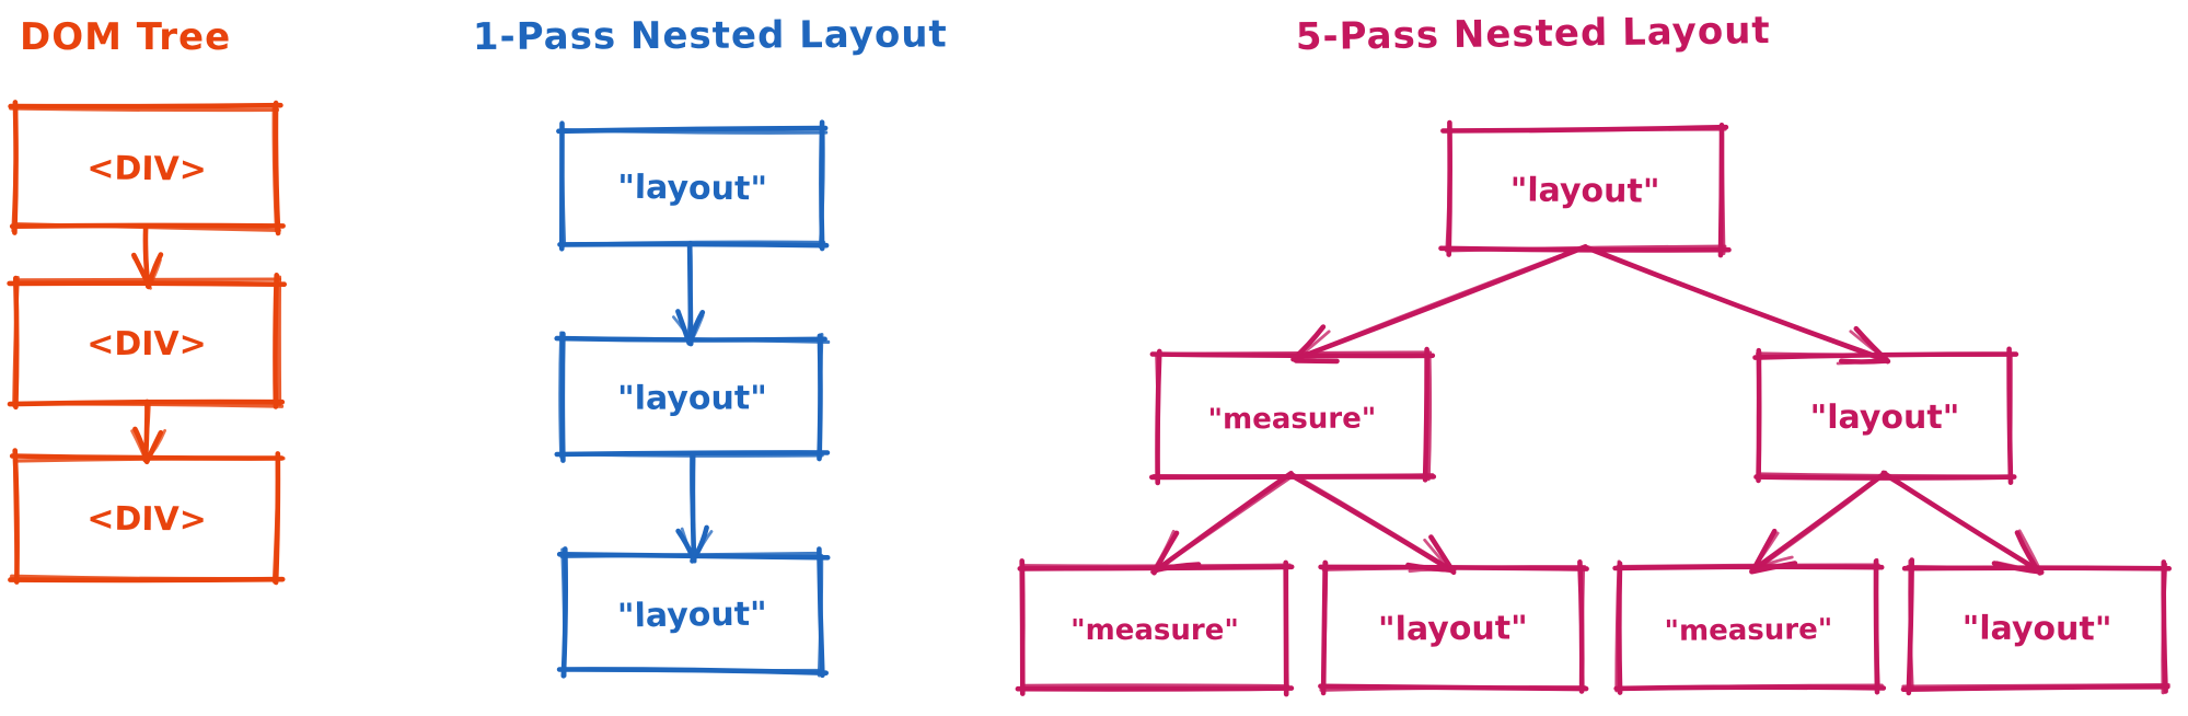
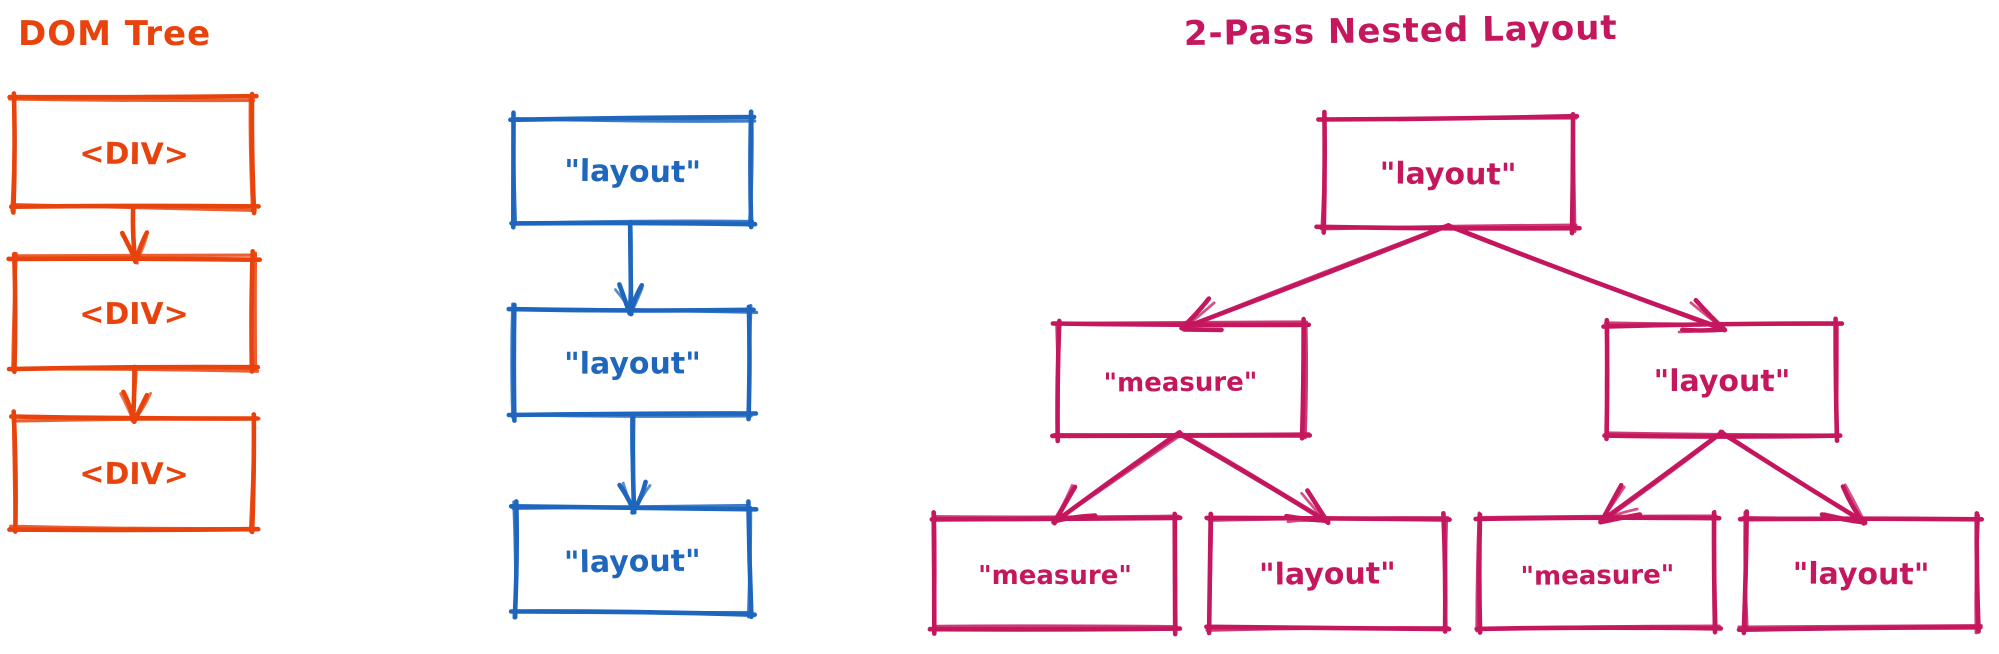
  DOM Tree
  <DIV>
  <DIV>
  <DIV>
- 1-Pass Nested Layout
  "layout"
  "layout"
  "layout"
- 5-Pass Nested Layout
+ 2-Pass Nested Layout
  "layout"
  "measure"
  "layout"
  "measure"
  "layout"
  "measure"
  "layout"
